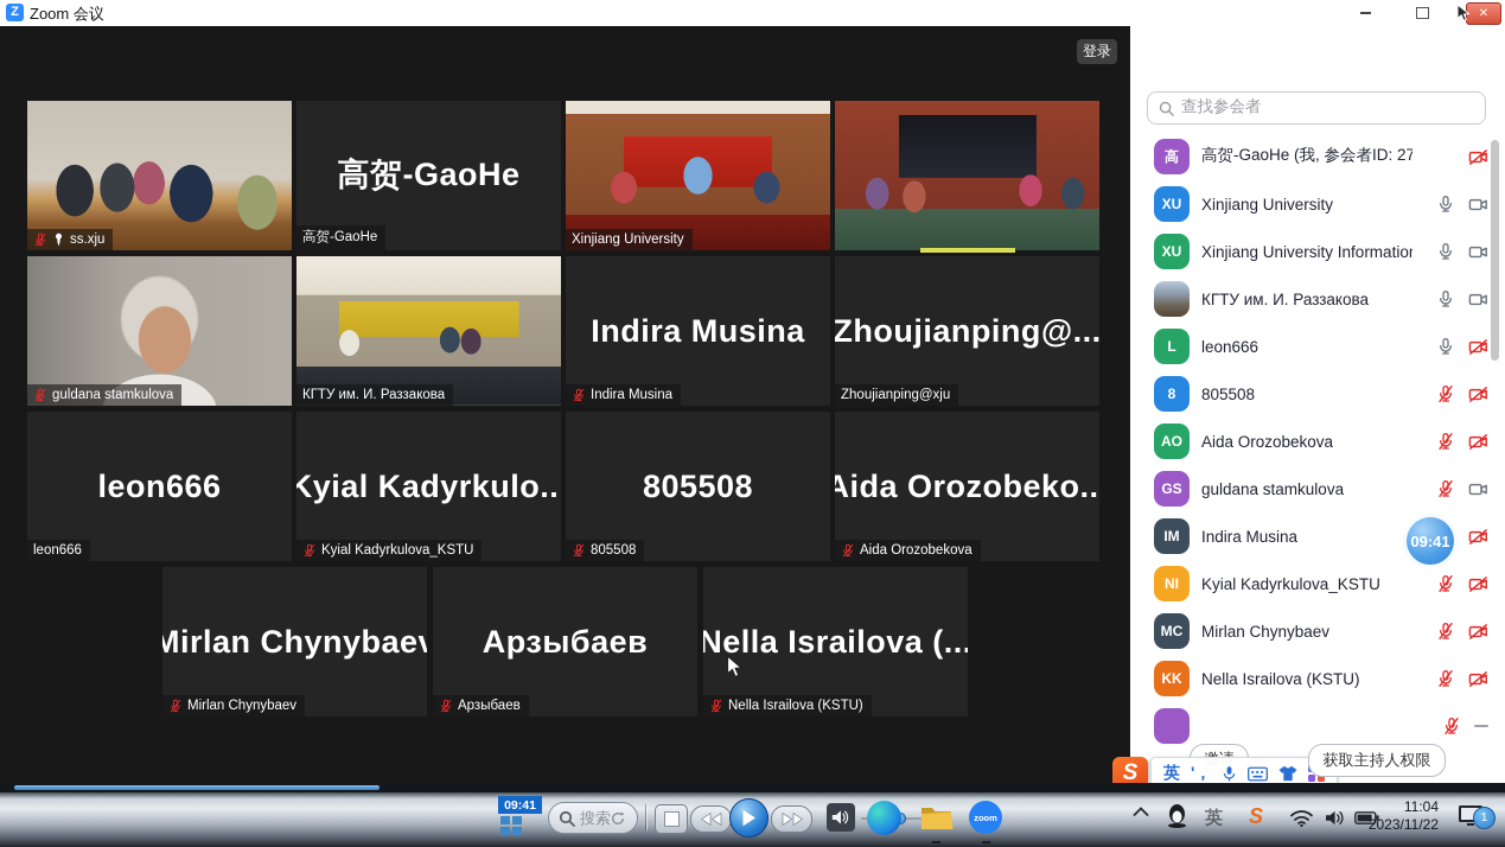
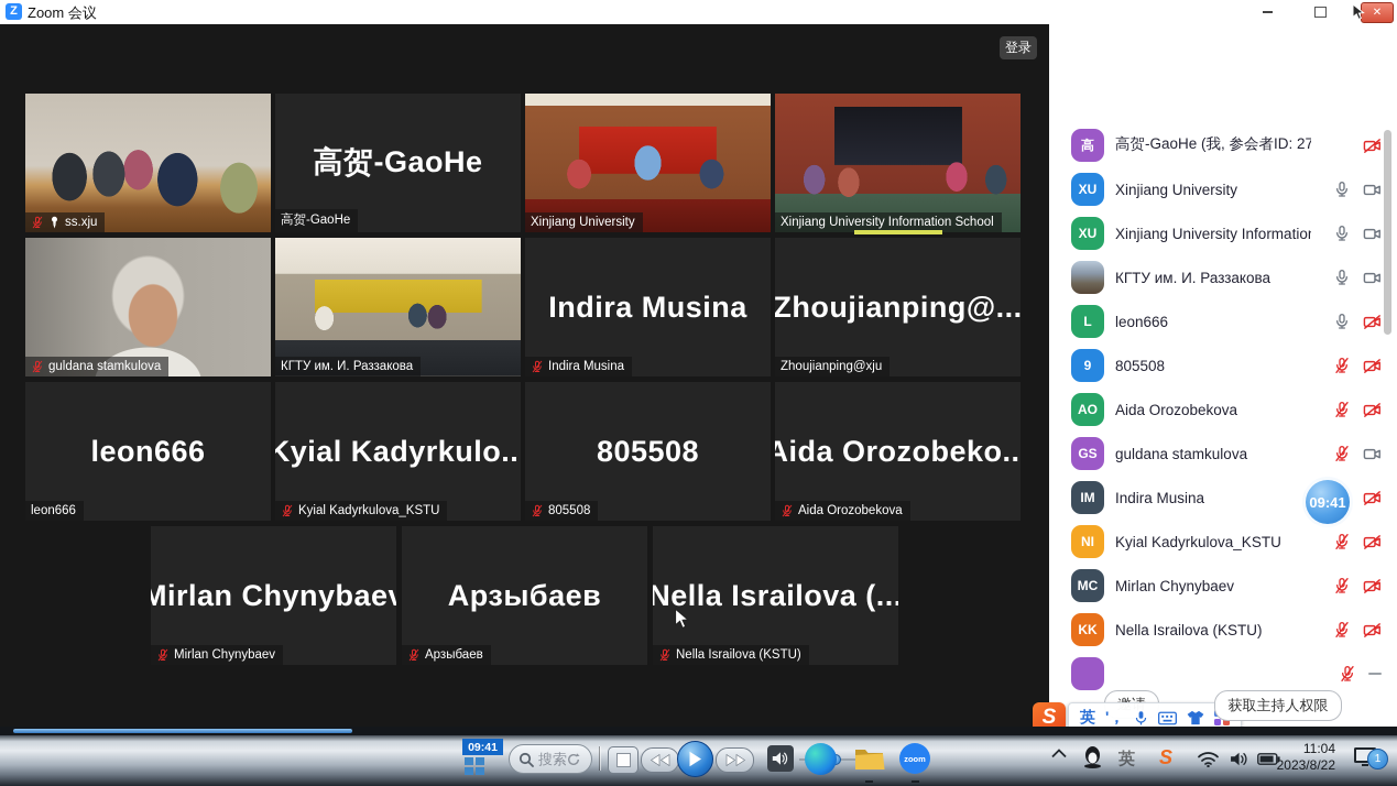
  Z
  Zoom 会议
  ✕
  登录
  ss.xju
  高贺-GaoHe
  高贺-GaoHe
  Xinjiang University
+ Xinjiang University Information School
  guldana stamkulova
  КГТУ им. И. Раззакова
  Indira Musina
  Indira Musina
  Zhoujianping@...
  Zhoujianping@xju
  leon666
  leon666
  Kyial Kadyrkulo..
  Kyial Kadyrkulova_KSTU
  805508
  805508
  Aida Orozobeko..
  Aida Orozobekova
  Mirlan Chynybae
  Mirlan Chynybaev
  Арзыбаев
  Арзыбаев
  Nella Israilova (...
  Nella Israilova (KSTU)
- 查找参会者
  高
  高贺-GaoHe (我, 参会者ID: 27
  XU
  Xinjiang University
  XU
  Xinjiang University Informatio
  КГТУ им. И. Раззакова
  L
  leon666
- 8
+ 9
  805508
  AO
  Aida Orozobekova
  GS
  guldana stamkulova
  IM
  Indira Musina
  NI
  Kyial Kadyrkulova_KSTU
  MC
  Mirlan Chynybaev
  KK
  Nella Israilova (KSTU)
  09:41
  获取主持人权限
  S
  英
  '，
  09:41
  搜索
  zoom
  英
  S
  11:04
- 2023/11/22
+ 2023/8/22
  1
